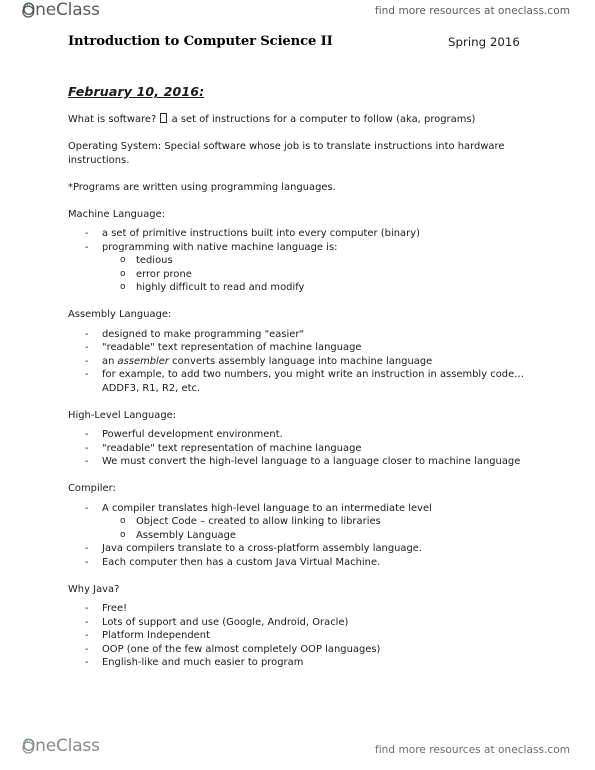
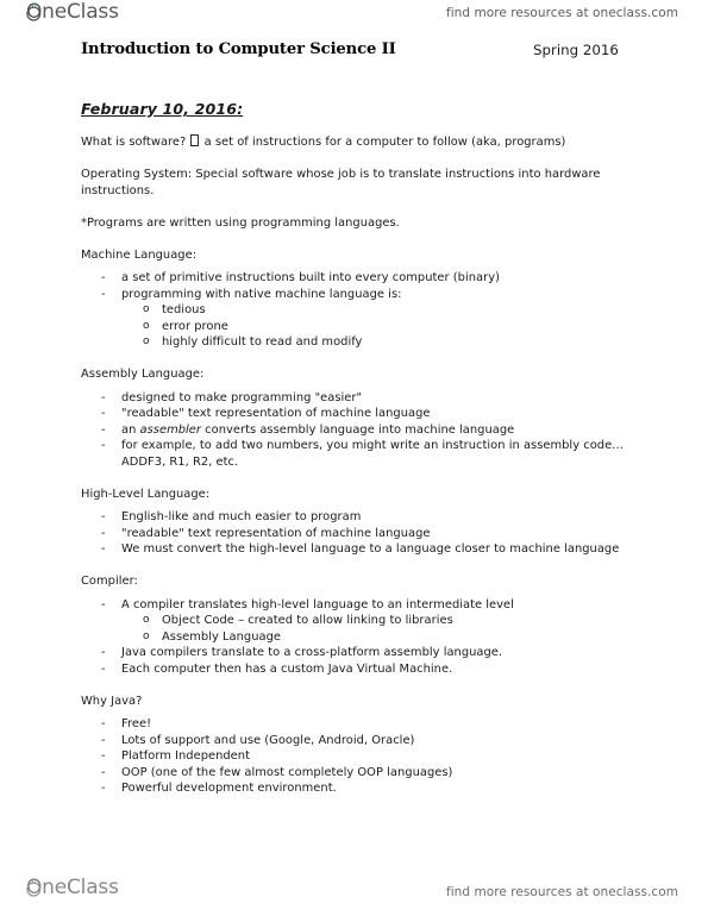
  OneClass
  find more resources at oneclass.com
  Introduction to Computer Science II
  Spring 2016
  February 10, 2016:
  What is software? a set of instructions for a computer to follow (aka, programs)
  Operating System: Special software whose job is to translate instructions into hardware instructions.
  *Programs are written using programming languages.
  Machine Language:
  -
  a set of primitive instructions built into every computer (binary)
  -
  programming with native machine language is:
  o
  tedious
  o
  error prone
  o
  highly difficult to read and modify
  Assembly Language:
  -
  designed to make programming "easier"
  -
  "readable" text representation of machine language
  -
  an assembler converts assembly language into machine language
  -
  for example, to add two numbers, you might write an instruction in assembly code… ADDF3, R1, R2, etc.
  High-Level Language:
  -
- Powerful development environment.
+ English-like and much easier to program
  -
  "readable" text representation of machine language
  -
  We must convert the high-level language to a language closer to machine language
  Compiler:
  -
  A compiler translates high-level language to an intermediate level
  o
  Object Code – created to allow linking to libraries
  o
  Assembly Language
  -
  Java compilers translate to a cross-platform assembly language.
  -
  Each computer then has a custom Java Virtual Machine.
  Why Java?
  -
  Free!
  -
  Lots of support and use (Google, Android, Oracle)
  -
  Platform Independent
  -
  OOP (one of the few almost completely OOP languages)
  -
- English-like and much easier to program
+ Powerful development environment.
  OneClass
  find more resources at oneclass.com
